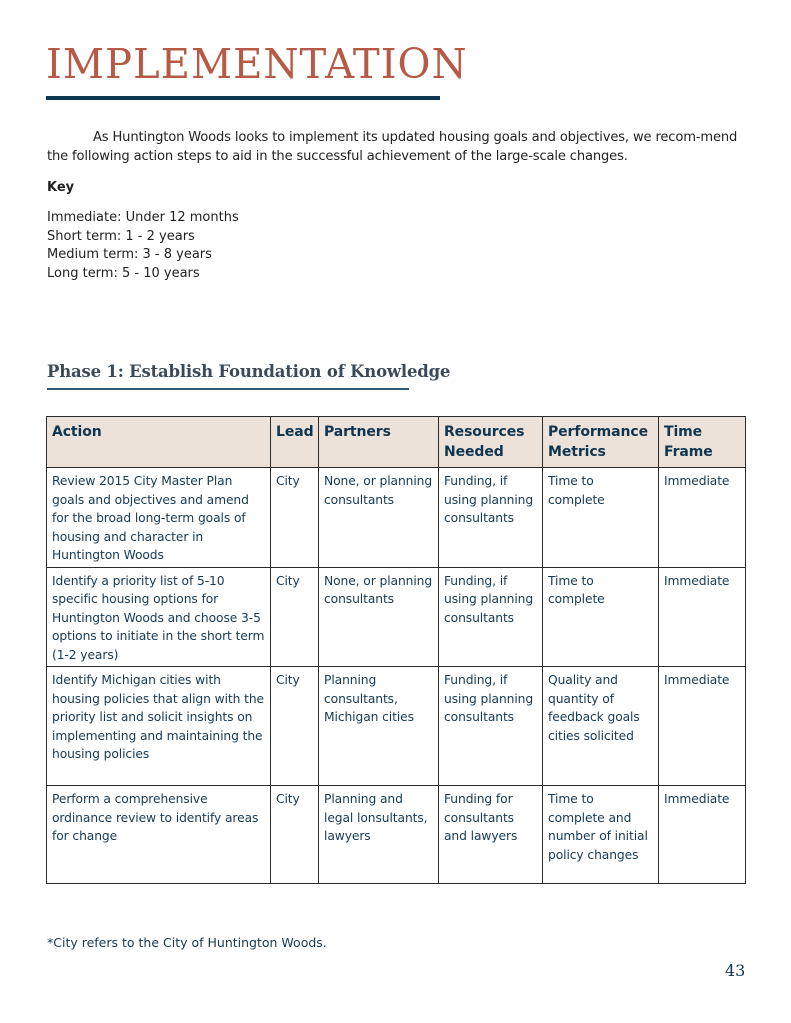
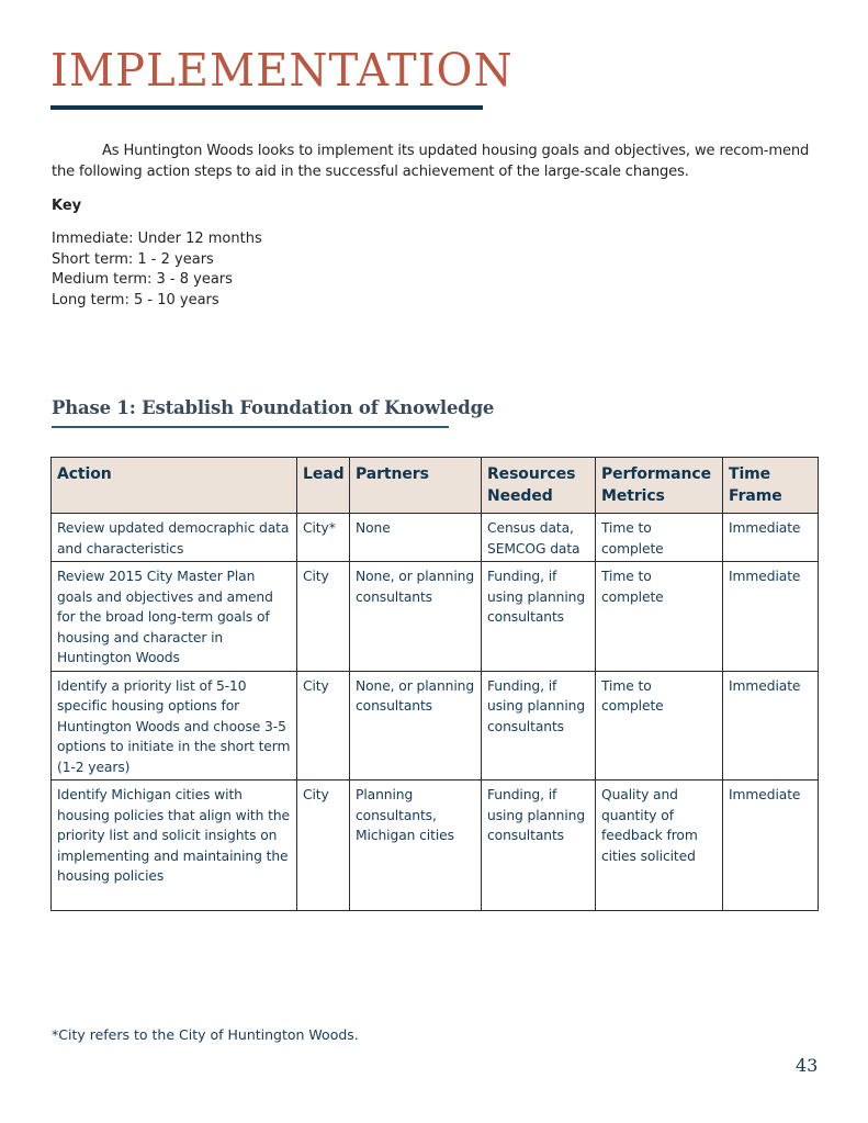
  IMPLEMENTATION
  As Huntington Woods looks to implement its updated housing goals and objectives, we recom-mend the following action steps to aid in the successful achievement of the large-scale changes.
  Key
  Immediate: Under 12 months
  Short term: 1 - 2 years
  Medium term: 3 - 8 years
  Long term: 5 - 10 years
  Phase 1: Establish Foundation of Knowledge
  Action	Lead	Partners	Resources Needed	Performance Metrics	Time Frame
+ Review updated democraphic data and characteristics	City*	None	Census data, SEMCOG data	Time to complete	Immediate
  Review 2015 City Master Plan goals and objectives and amend for the broad long-term goals of housing and character in Huntington Woods	City	None, or planning consultants	Funding, if using planning consultants	Time to complete	Immediate
  Identify a priority list of 5-10 specific housing options for Huntington Woods and choose 3-5 options to initiate in the short term (1-2 years)	City	None, or planning consultants	Funding, if using planning consultants	Time to complete	Immediate
- Identify Michigan cities with housing policies that align with the priority list and solicit insights on implementing and maintaining the housing policies	City	Planning consultants, Michigan cities	Funding, if using planning consultants	Quality and quantity of feedback goals cities solicited	Immediate
+ Identify Michigan cities with housing policies that align with the priority list and solicit insights on implementing and maintaining the housing policies	City	Planning consultants, Michigan cities	Funding, if using planning consultants	Quality and quantity of feedback from cities solicited	Immediate
- Perform a comprehensive ordinance review to identify areas for change	City	Planning and legal lonsultants, lawyers	Funding for consultants and lawyers	Time to complete and number of initial policy changes	Immediate
  *City refers to the City of Huntington Woods.
  43
